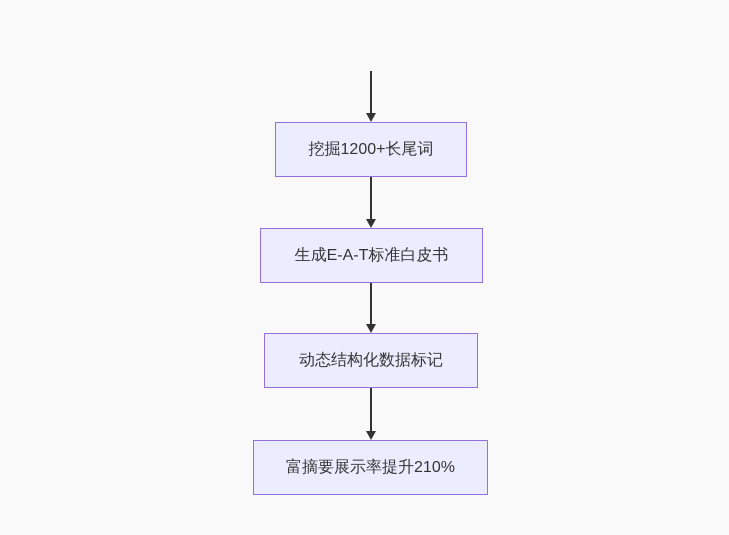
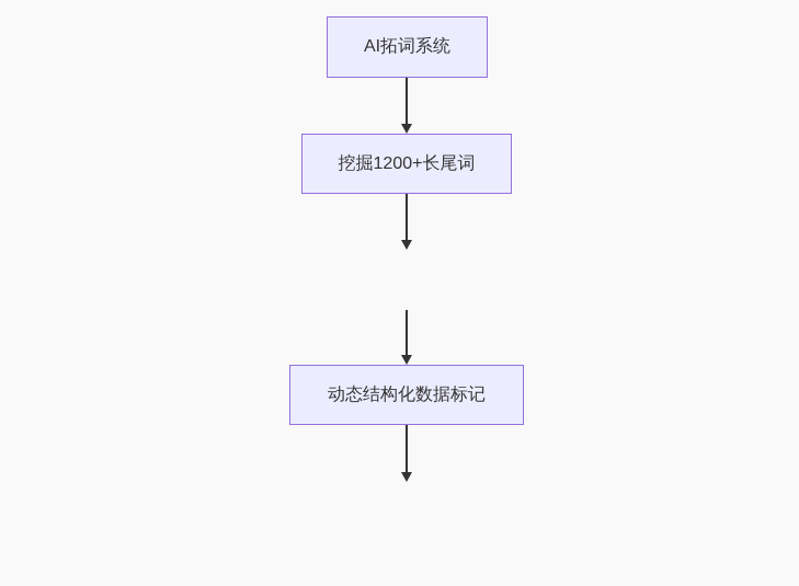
+ AI拓词系统
  挖掘1200+长尾词
- 生成E-A-T标准白皮书
  动态结构化数据标记
- 富摘要展示率提升210%
